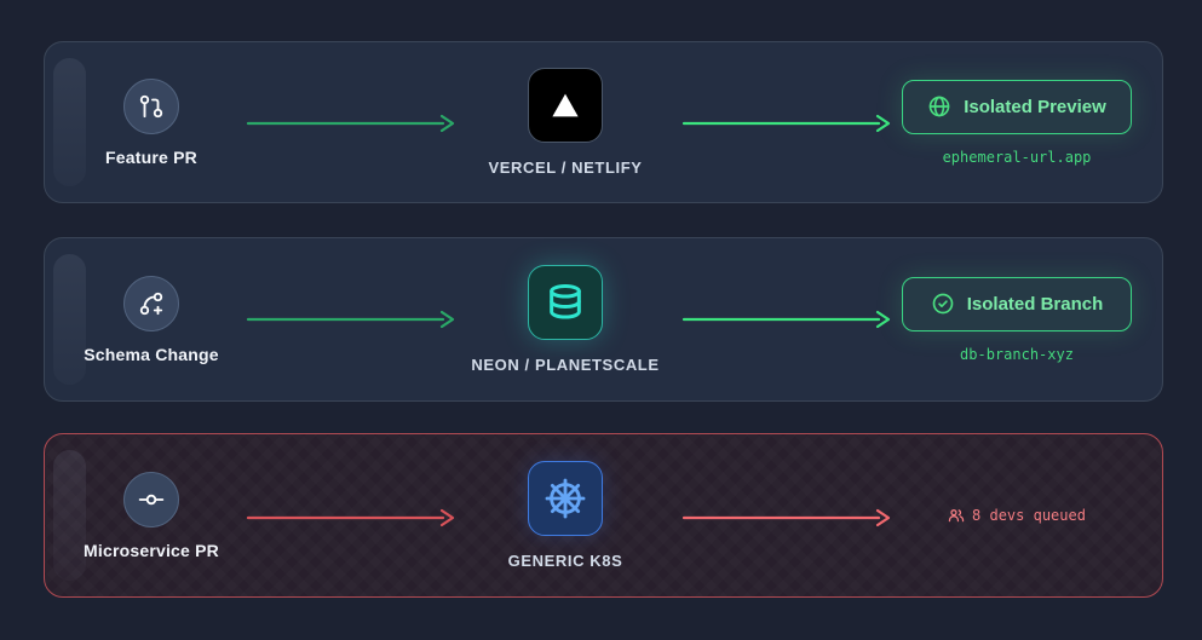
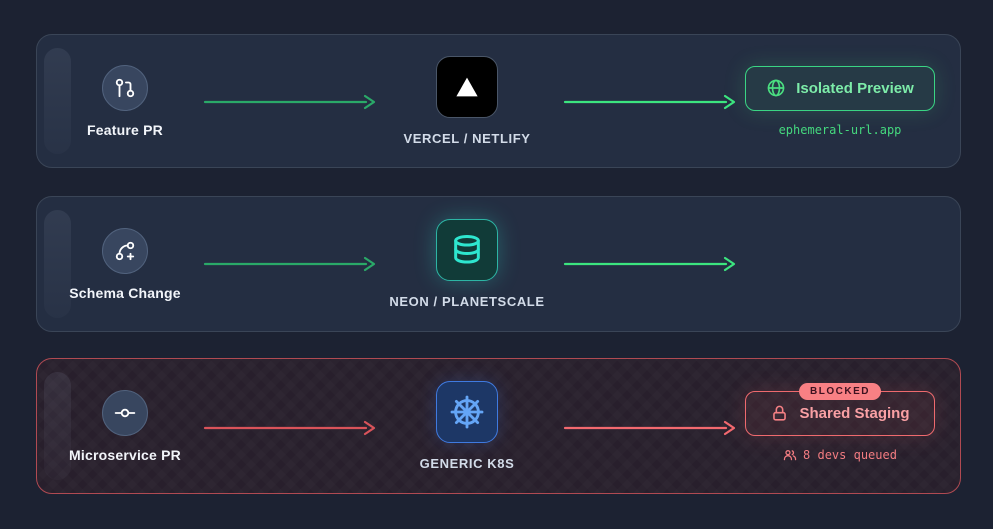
  Feature PR
  VERCEL / NETLIFY
  Isolated Preview
  ephemeral-url.app
  Schema Change
  NEON / PLANETSCALE
- Isolated Branch
- db-branch-xyz
  Microservice PR
  GENERIC K8S
+ BLOCKED
+ Shared Staging
  8 devs queued
